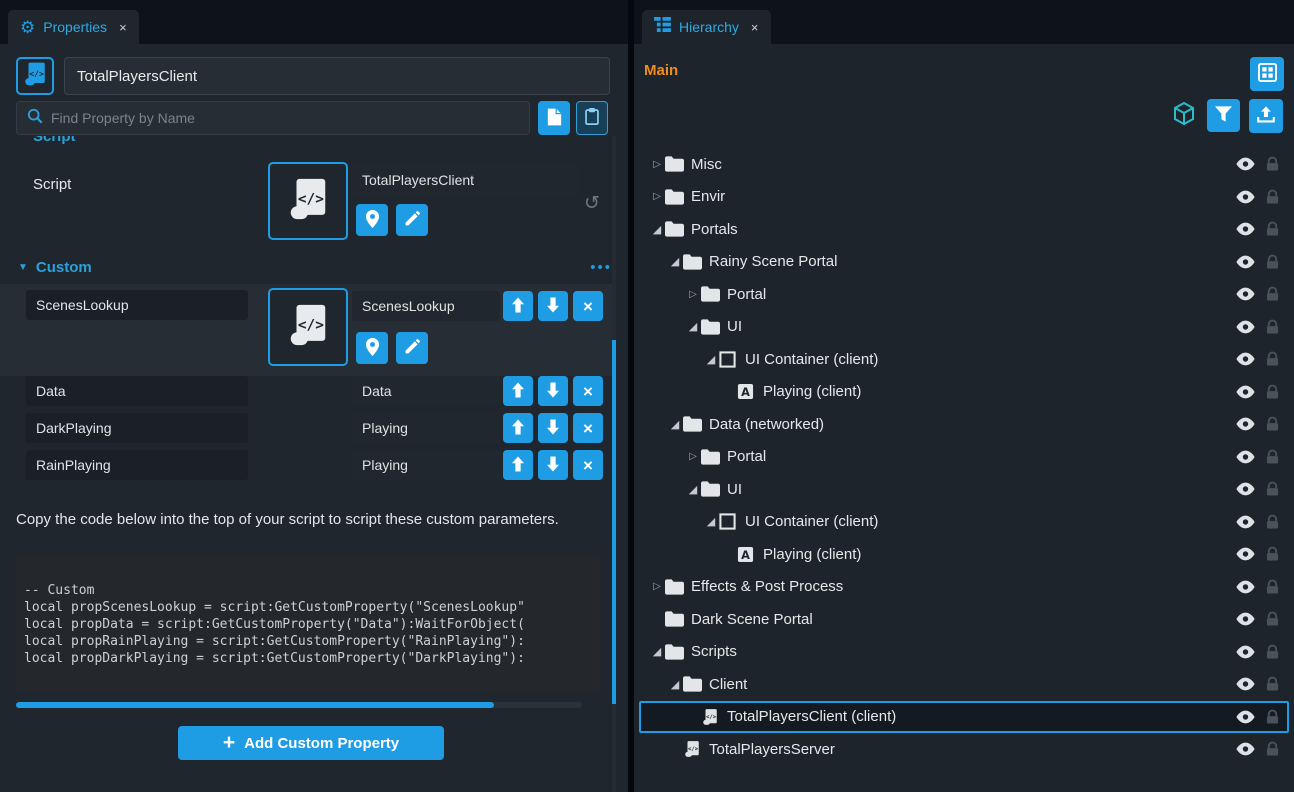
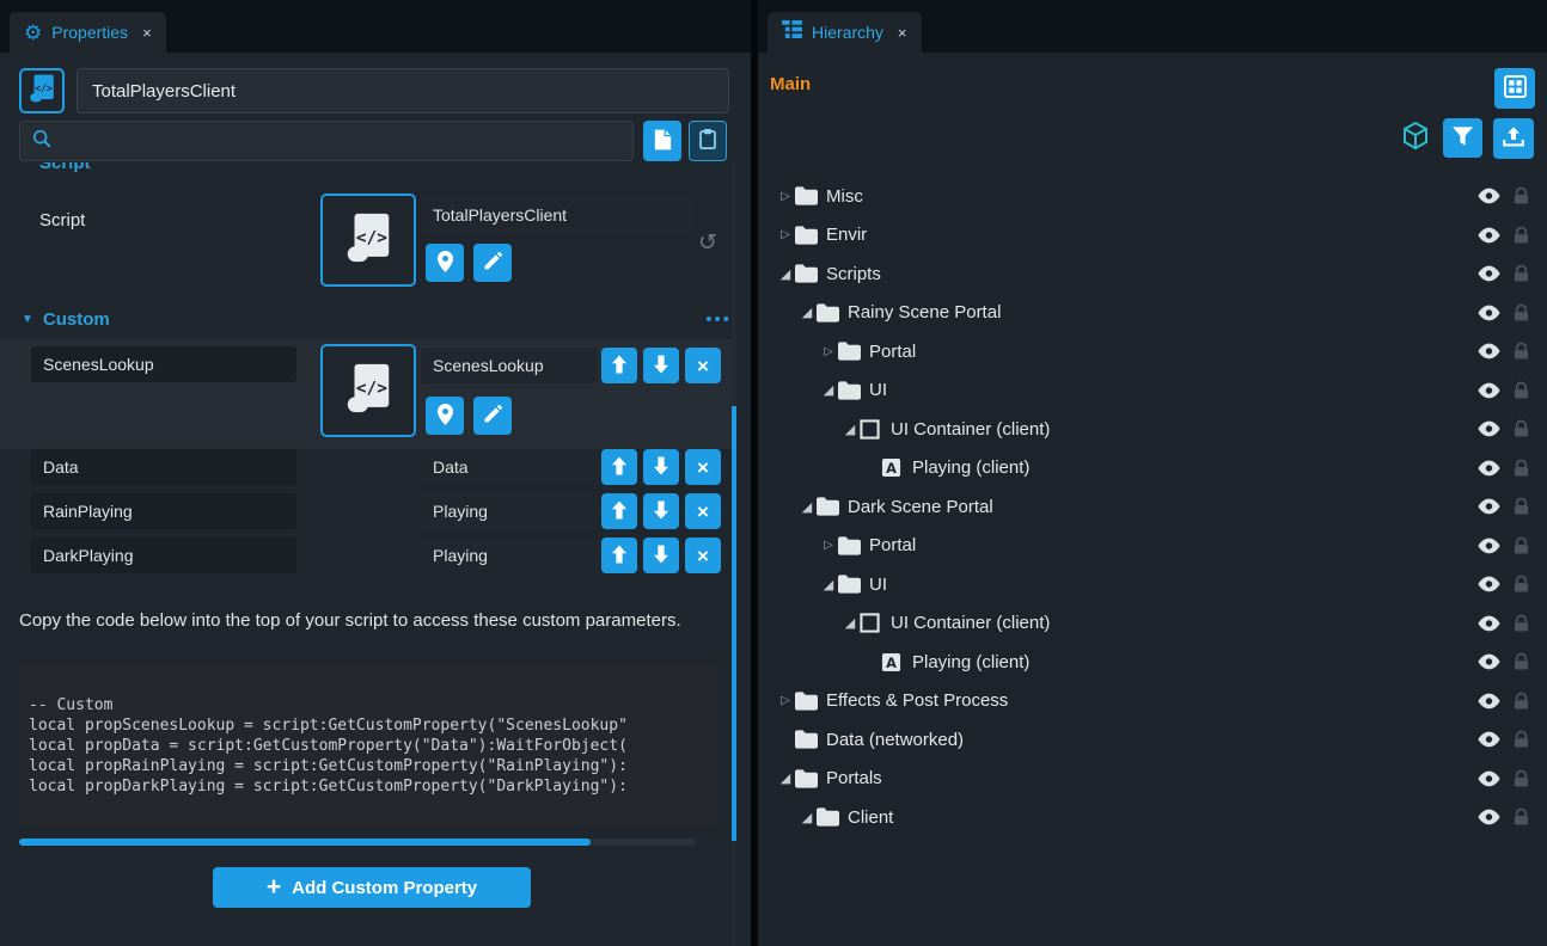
  ⚙
  Properties
  ×
  </>
  TotalPlayersClient
- Find Property by Name
  Script
  Script
  </>
  TotalPlayersClient
  ↺
  ▼
  Custom
  •••
  ScenesLookup
  </>
  ScenesLookup
  ×
  Data
  Data
  ×
- DarkPlaying
+ RainPlaying
  Playing
  ×
- RainPlaying
+ DarkPlaying
  Playing
  ×
- Copy the code below into the top of your script to script these custom parameters.
+ Copy the code below into the top of your script to access these custom parameters.
  -- Custom
  local propScenesLookup = script:GetCustomProperty("ScenesLookup"
  local propData = script:GetCustomProperty("Data"):WaitForObject(
  local propRainPlaying = script:GetCustomProperty("RainPlaying"):
  local propDarkPlaying = script:GetCustomProperty("DarkPlaying"):
  +
  Add Custom Property
  Hierarchy
  ×
  Main
  ▷
  Misc
  ▷
  Envir
  ◢
- Portals
+ Scripts
  ◢
  Rainy Scene Portal
  ▷
  Portal
  ◢
  UI
  ◢
  UI Container (client)
  A
  Playing (client)
  ◢
- Data (networked)
+ Dark Scene Portal
  ▷
  Portal
  ◢
  UI
  ◢
  UI Container (client)
  A
  Playing (client)
  ▷
  Effects & Post Process
- Dark Scene Portal
+ Data (networked)
  ◢
- Scripts
+ Portals
  ◢
  Client
- TotalPlayersClient (client)
- TotalPlayersServer
